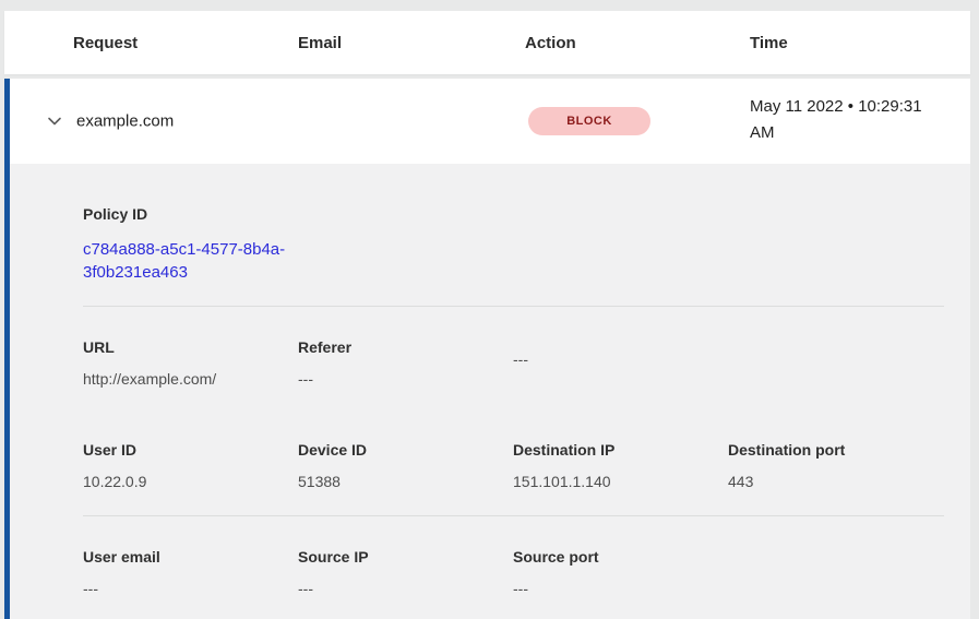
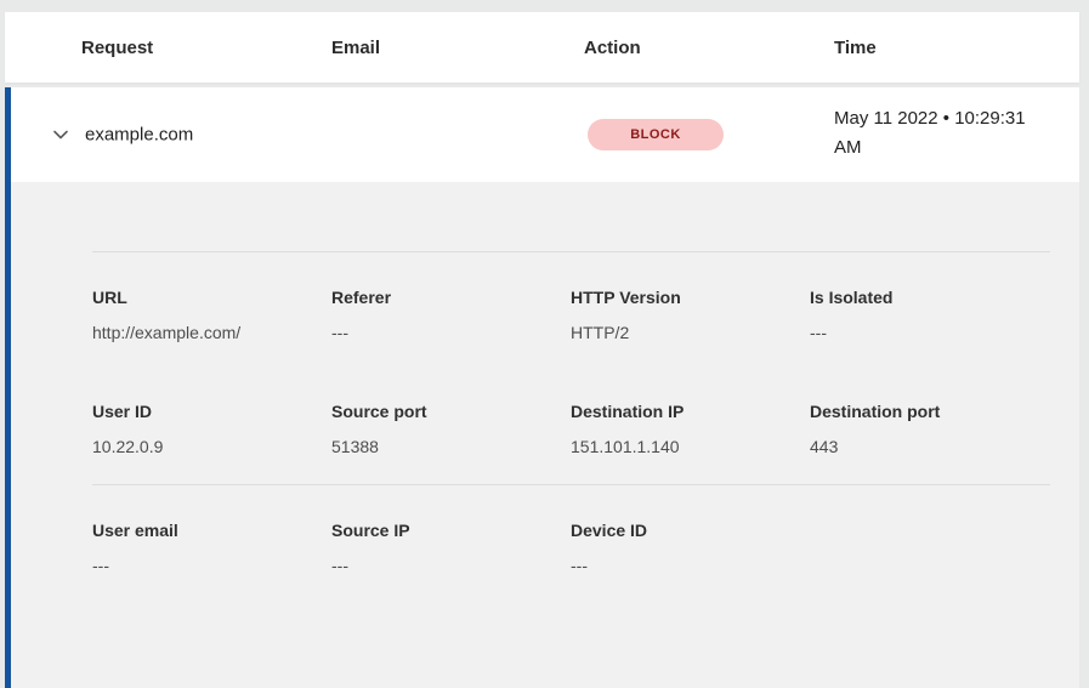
  Request
  Email
  Action
  Time
  example.com
  BLOCK
  May 11 2022 • 10:29:31 AM
- Policy ID
- c784a888-a5c1-4577-8b4a-3f0b231ea463
  URL
  http://example.com/
  Referer
  ---
+ HTTP Version
+ HTTP/2
+ Is Isolated
  ---
  User ID
  10.22.0.9
- Device ID
+ Source port
  51388
  Destination IP
  151.101.1.140
  Destination port
  443
  User email
  ---
  Source IP
  ---
- Source port
+ Device ID
  ---
